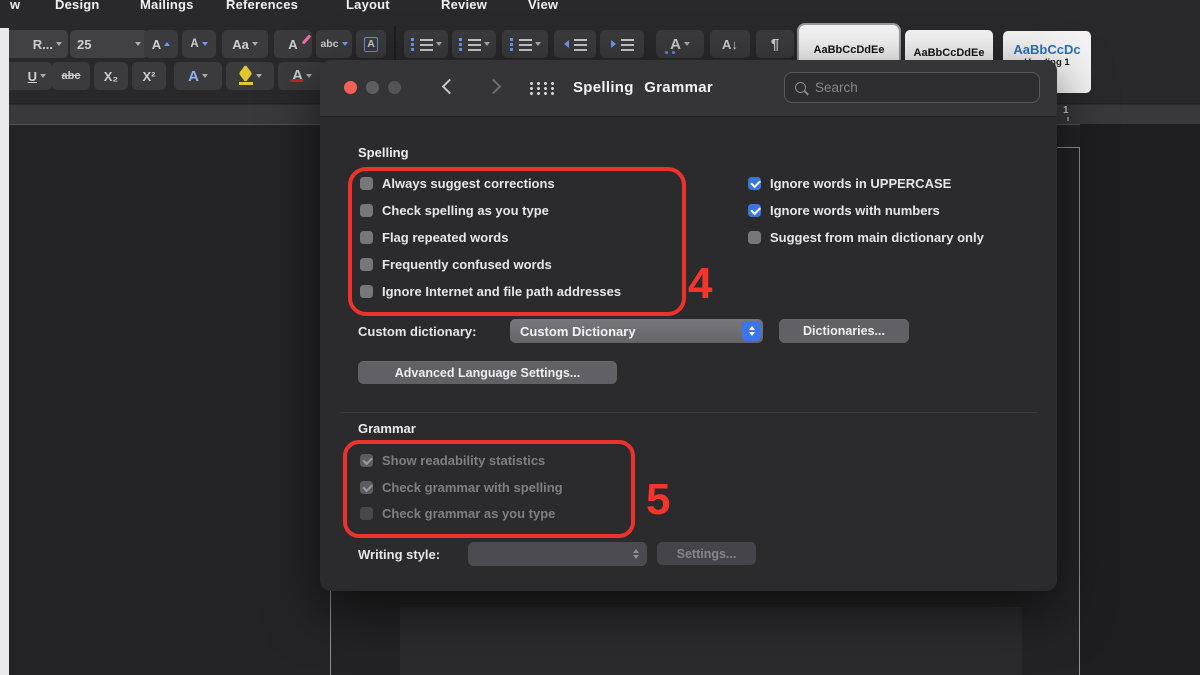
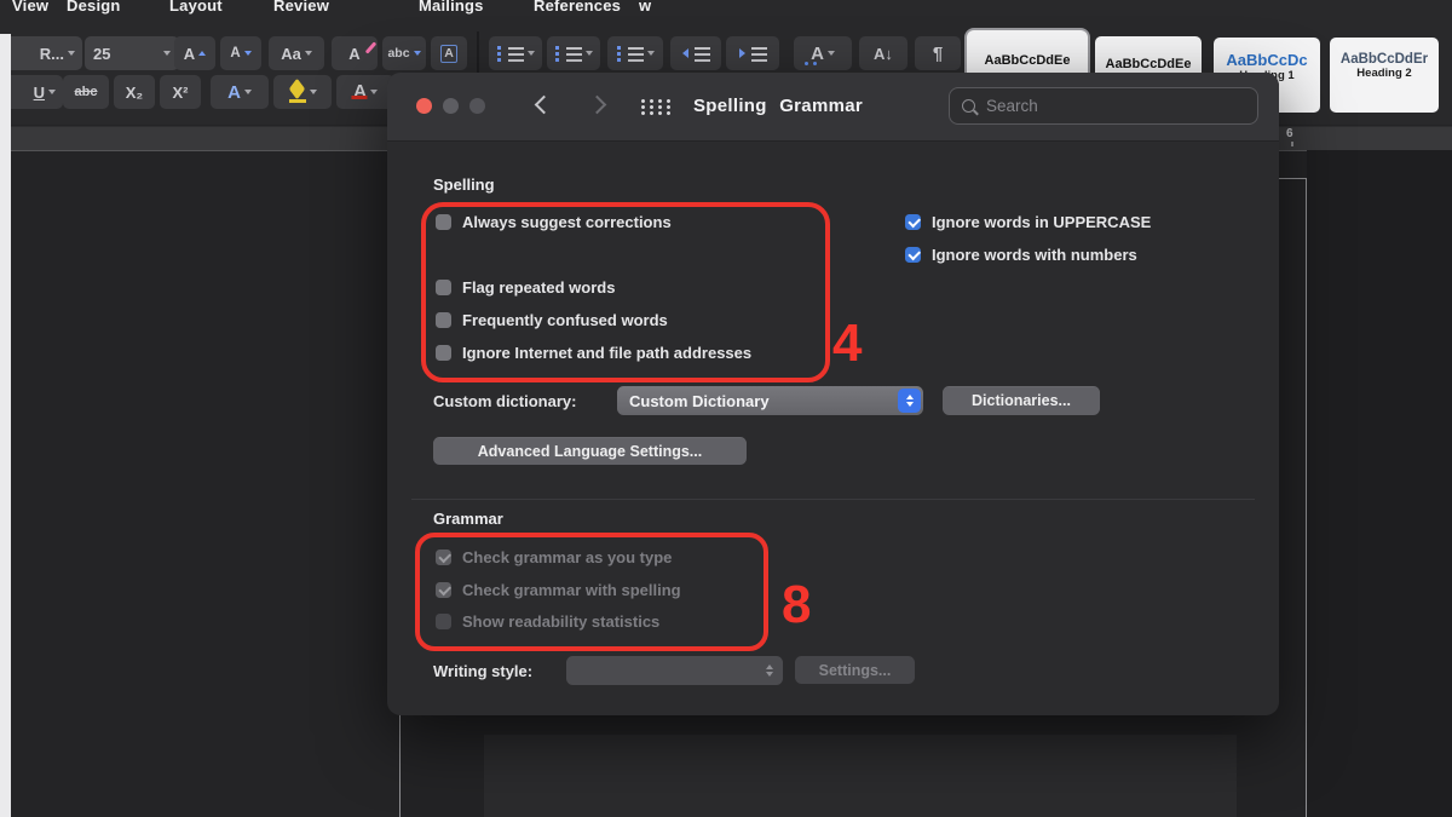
- w
+ View
  Design
- Mailings
+ Layout
- References
+ Review
- Layout
+ Mailings
- Review
+ References
- View
+ w
  R...
  25
  A
  A
  Aa
  A
  abc
  A
  A
  A↓
  ¶
  U
  abc
  X₂
  X²
  A
  A
  AaBbCcDdEe
  AaBbCcDdEe
  AaBbCcDc
+ AaBbCcDdEr
+ Heading 2
- 1
+ 6
  Spelling Grammar
  Search
  Spelling
  Always suggest corrections
- Check spelling as you type
  Flag repeated words
  Frequently confused words
  Ignore Internet and file path addresses
  Ignore words in UPPERCASE
  Ignore words with numbers
- Suggest from main dictionary only
  Custom dictionary:
  Custom Dictionary
  Dictionaries...
  Advanced Language Settings...
  Grammar
- Show readability statistics
+ Check grammar as you type
  Check grammar with spelling
- Check grammar as you type
+ Show readability statistics
  Writing style:
  Settings...
  4
- 5
+ 8
